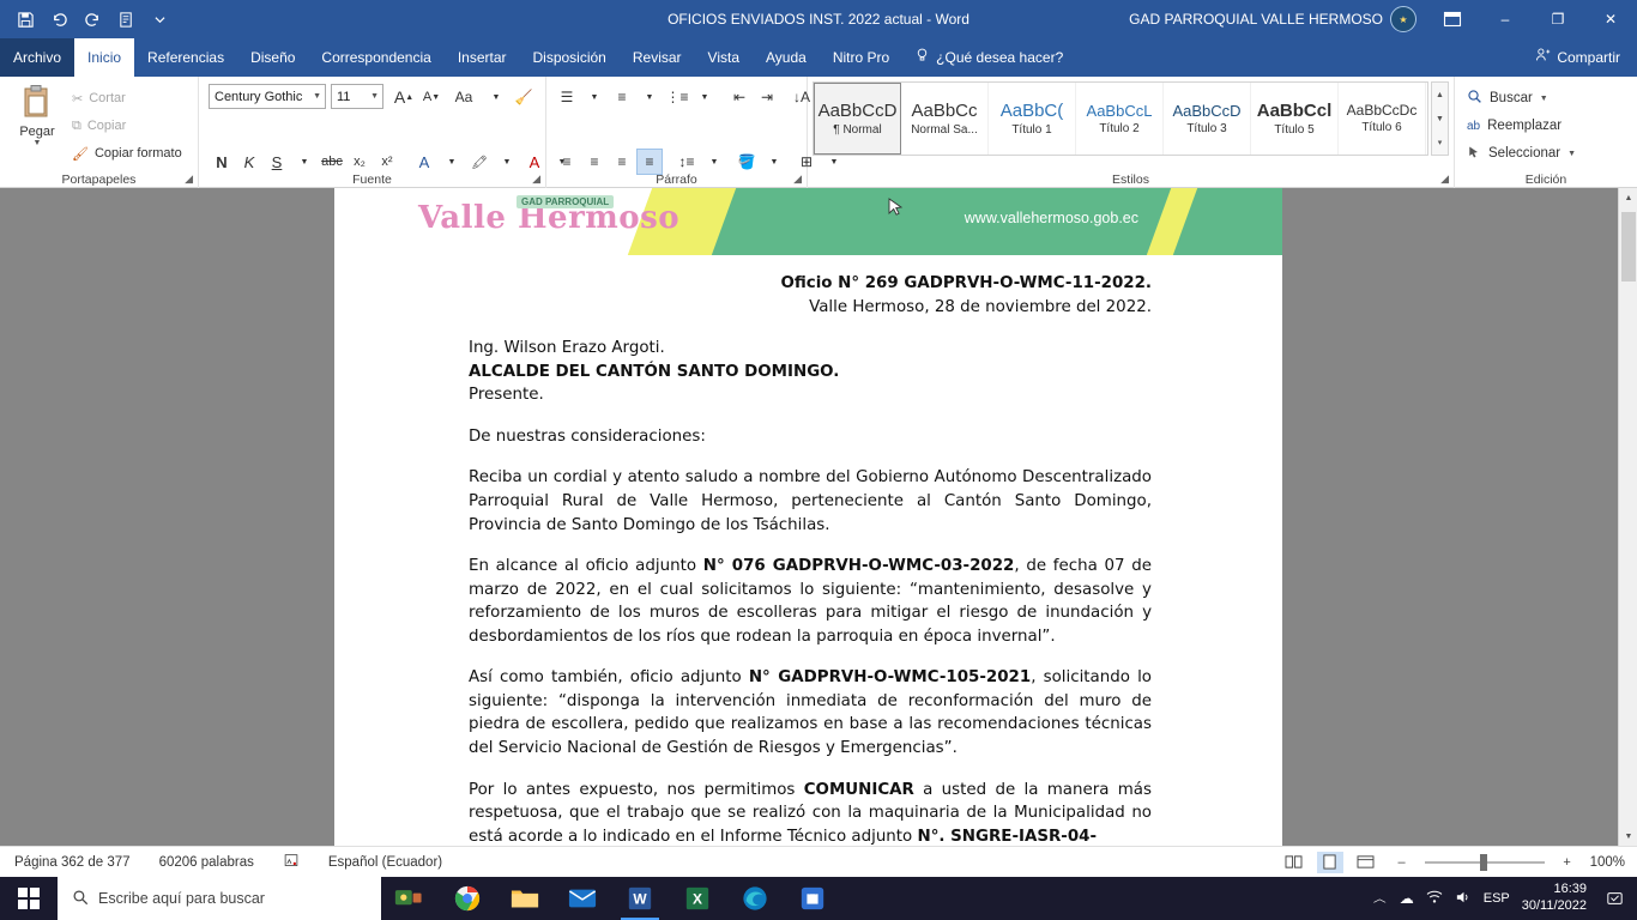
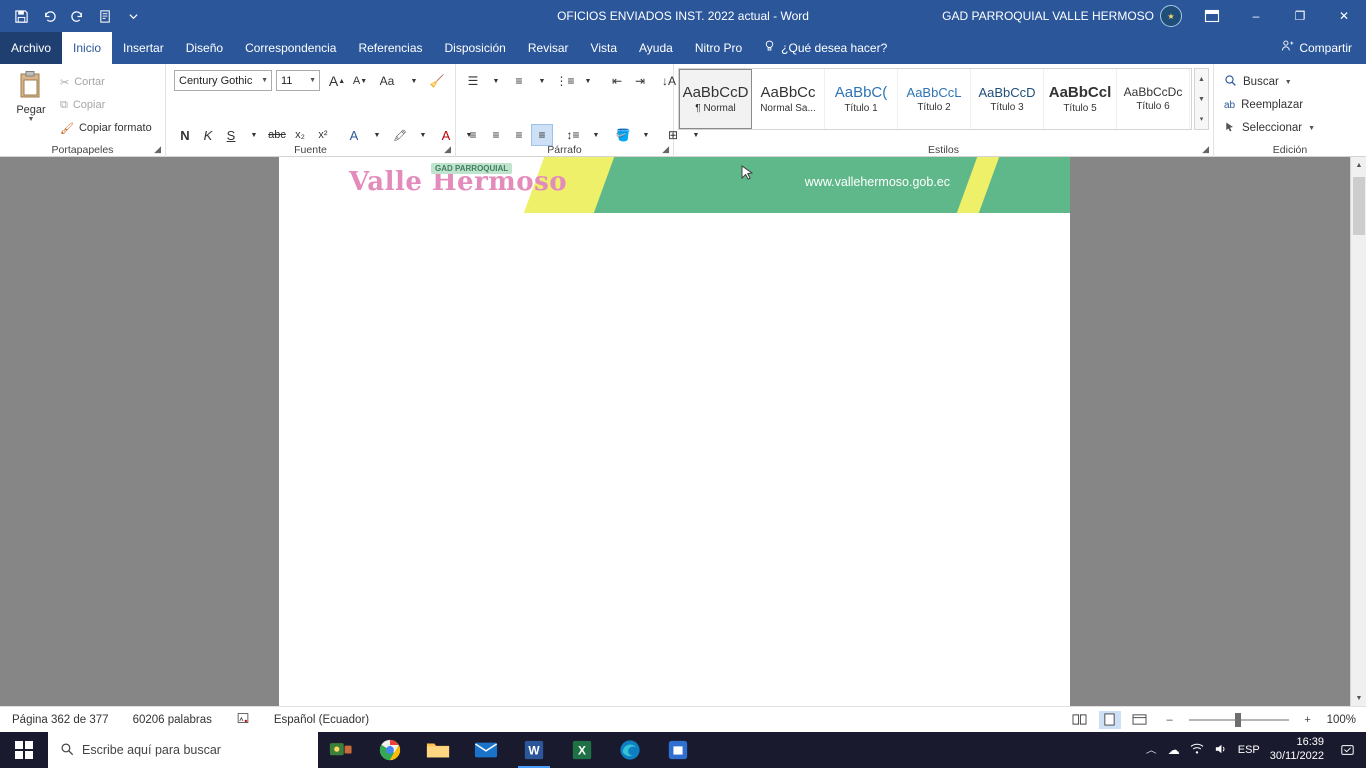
  OFICIOS ENVIADOS INST. 2022 actual - Word
  GAD PARROQUIAL VALLE HERMOSO
  ★
  –
  ❐
  ✕
  Archivo
  Inicio
- Referencias
+ Insertar
  Diseño
  Correspondencia
- Insertar
+ Referencias
  Disposición
  Revisar
  Vista
  Ayuda
  Nitro Pro
  ¿Qué desea hacer?
  Compartir
  Pegar
  ✂
  Cortar
  ⧉
  Copiar
  🖌
  Copiar formato
  Portapapeles
  ◢
  Century Gothic
  11
  A
  A
  Aa
  🧹
  N
  K
  S
  abc
  x₂
  x²
  A
  🖍
  A
  Fuente
  ◢
  ☰
  ≡
  ⋮≡
  ⇤
  ⇥
  ↓A
  ≡
  ≡
  ≡
  ≡
  ↕≡
  🪣
  ⊞
  Párrafo
  ◢
  AaBbCcD
  ¶ Normal
  AaBbCc
  Normal Sa...
  AaBbC(
  Título 1
  AaBbCcL
  Título 2
  AaBbCcD
  Título 3
  AaBbCcl
  Título 5
  AaBbCcDc
  Título 6
  Estilos
  ◢
  Buscar
  ab
  Reemplazar
  Seleccionar
  Edición
  Valle Hermoso
  GAD PARROQUIAL
  www.vallehermoso.gob.ec
- Oficio N° 269 GADPRVH-O-WMC-11-2022.
- Valle Hermoso, 28 de noviembre del 2022.
- Ing. Wilson Erazo Argoti.
- ALCALDE DEL CANTÓN SANTO DOMINGO.
- Presente.
- De nuestras consideraciones:
- Reciba un cordial y atento saludo a nombre del Gobierno Autónomo Descentralizado Parroquial Rural de Valle Hermoso, perteneciente al Cantón Santo Domingo, Provincia de Santo Domingo de los Tsáchilas.
- En alcance al oficio adjunto N° 076 GADPRVH-O-WMC-03-2022, de fecha 07 de marzo de 2022, en el cual solicitamos lo siguiente: “mantenimiento, desasolve y reforzamiento de los muros de escolleras para mitigar el riesgo de inundación y desbordamientos de los ríos que rodean la parroquia en época invernal”.
- Así como también, oficio adjunto N° GADPRVH-O-WMC-105-2021, solicitando lo siguiente: “disponga la intervención inmediata de reconformación del muro de piedra de escollera, pedido que realizamos en base a las recomendaciones técnicas del Servicio Nacional de Gestión de Riesgos y Emergencias”.
- Por lo antes expuesto, nos permitimos COMUNICAR a usted de la manera más respetuosa, que el trabajo que se realizó con la maquinaria de la Municipalidad no está acorde a lo indicado en el Informe Técnico adjunto N°. SNGRE-IASR-04-
  Página 362 de 377
  60206 palabras
  Español (Ecuador)
  –
  +
  100%
  Escribe aquí para buscar
  W
  X
  ︿
  ☁
  ESP
  16:39
  30/11/2022
